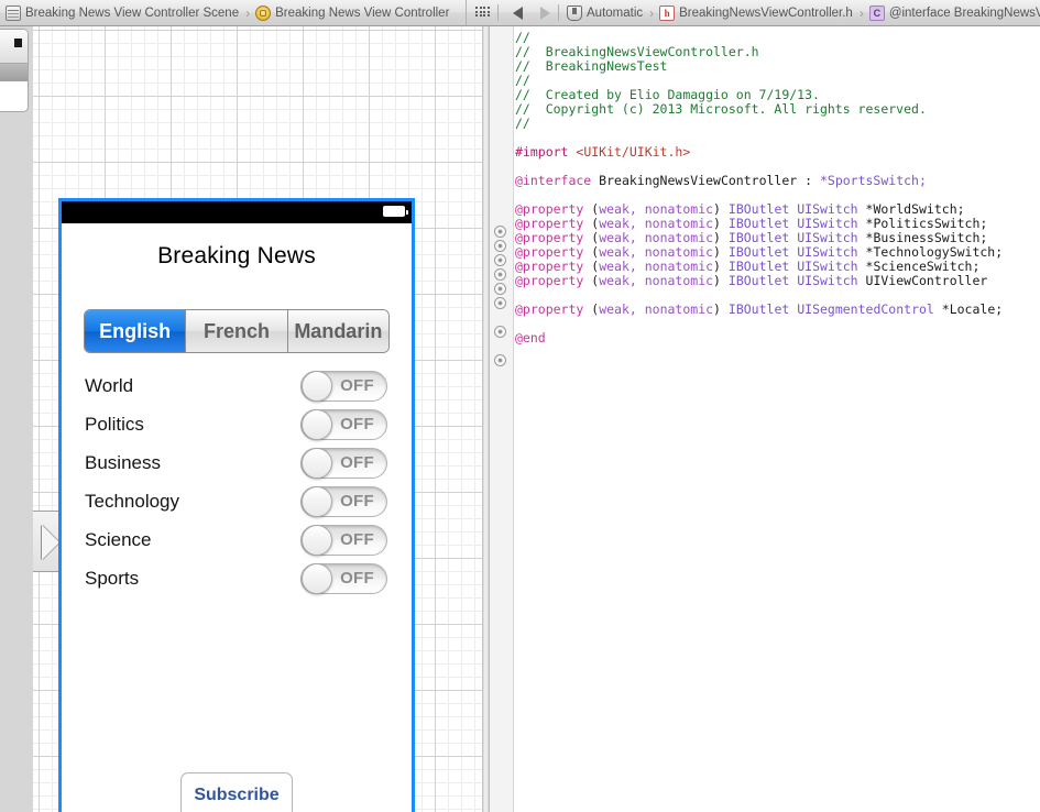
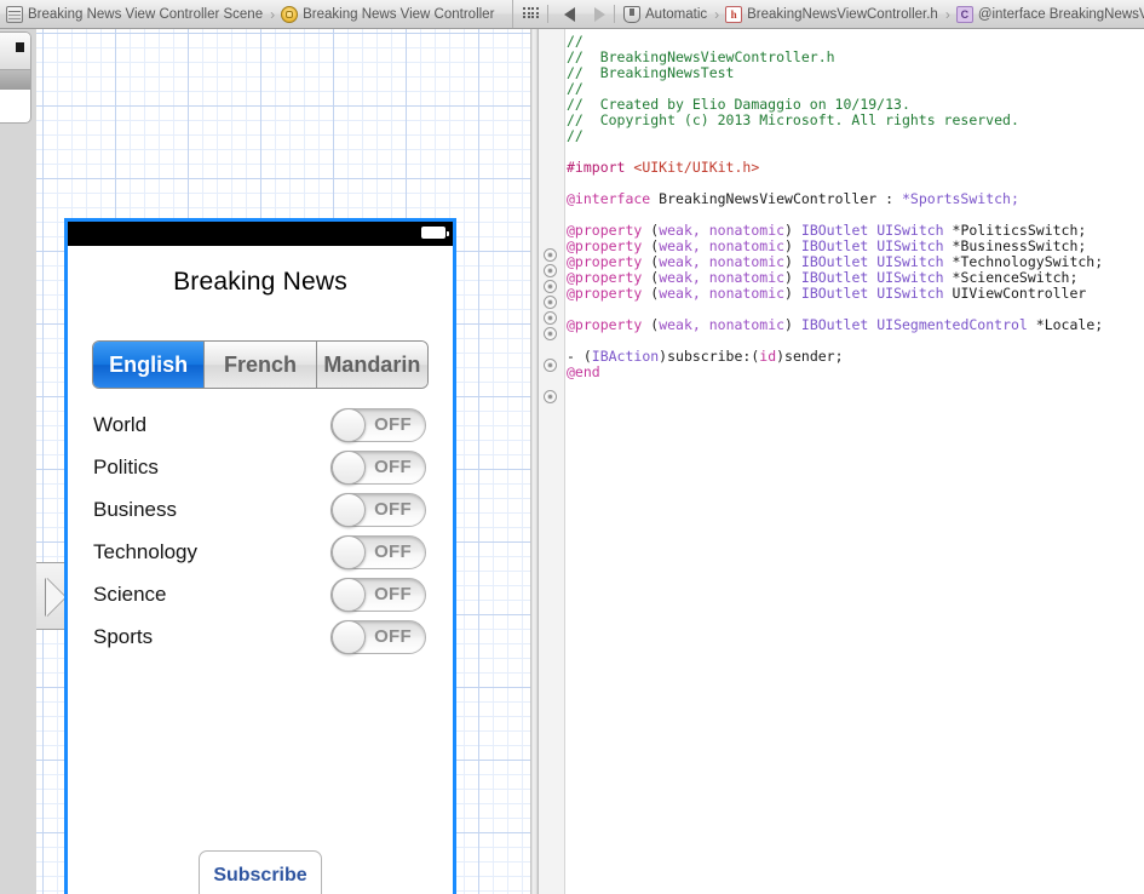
  Breaking News View Controller Scene
  ›
  Breaking News View Controller
  Automatic
  ›
  h
  BreakingNewsViewController.h
  ›
  C
  @interface BreakingNews
  Breaking News
  English
  French
  Mandarin
  World
  OFF
  Politics
  OFF
  Business
  OFF
  Technology
  OFF
  Science
  OFF
  Sports
  OFF
  Subscribe
  //
  // BreakingNewsViewController.h
  // BreakingNewsTest
  //
- // Created by Elio Damaggio on 7/19/13.
+ // Created by Elio Damaggio on 10/19/13.
  // Copyright (c) 2013 Microsoft. All rights reserved.
  //
  #import <UIKit/UIKit.h>
  @interface BreakingNewsViewController : *SportsSwitch;
- @property (weak, nonatomic) IBOutlet UISwitch *WorldSwitch;
  @property (weak, nonatomic) IBOutlet UISwitch *PoliticsSwitch;
  @property (weak, nonatomic) IBOutlet UISwitch *BusinessSwitch;
  @property (weak, nonatomic) IBOutlet UISwitch *TechnologySwitch;
  @property (weak, nonatomic) IBOutlet UISwitch *ScienceSwitch;
  @property (weak, nonatomic) IBOutlet UISwitch UIViewController
  @property (weak, nonatomic) IBOutlet UISegmentedControl *Locale;
+ - (IBAction)subscribe:(id)sender;
  @end
